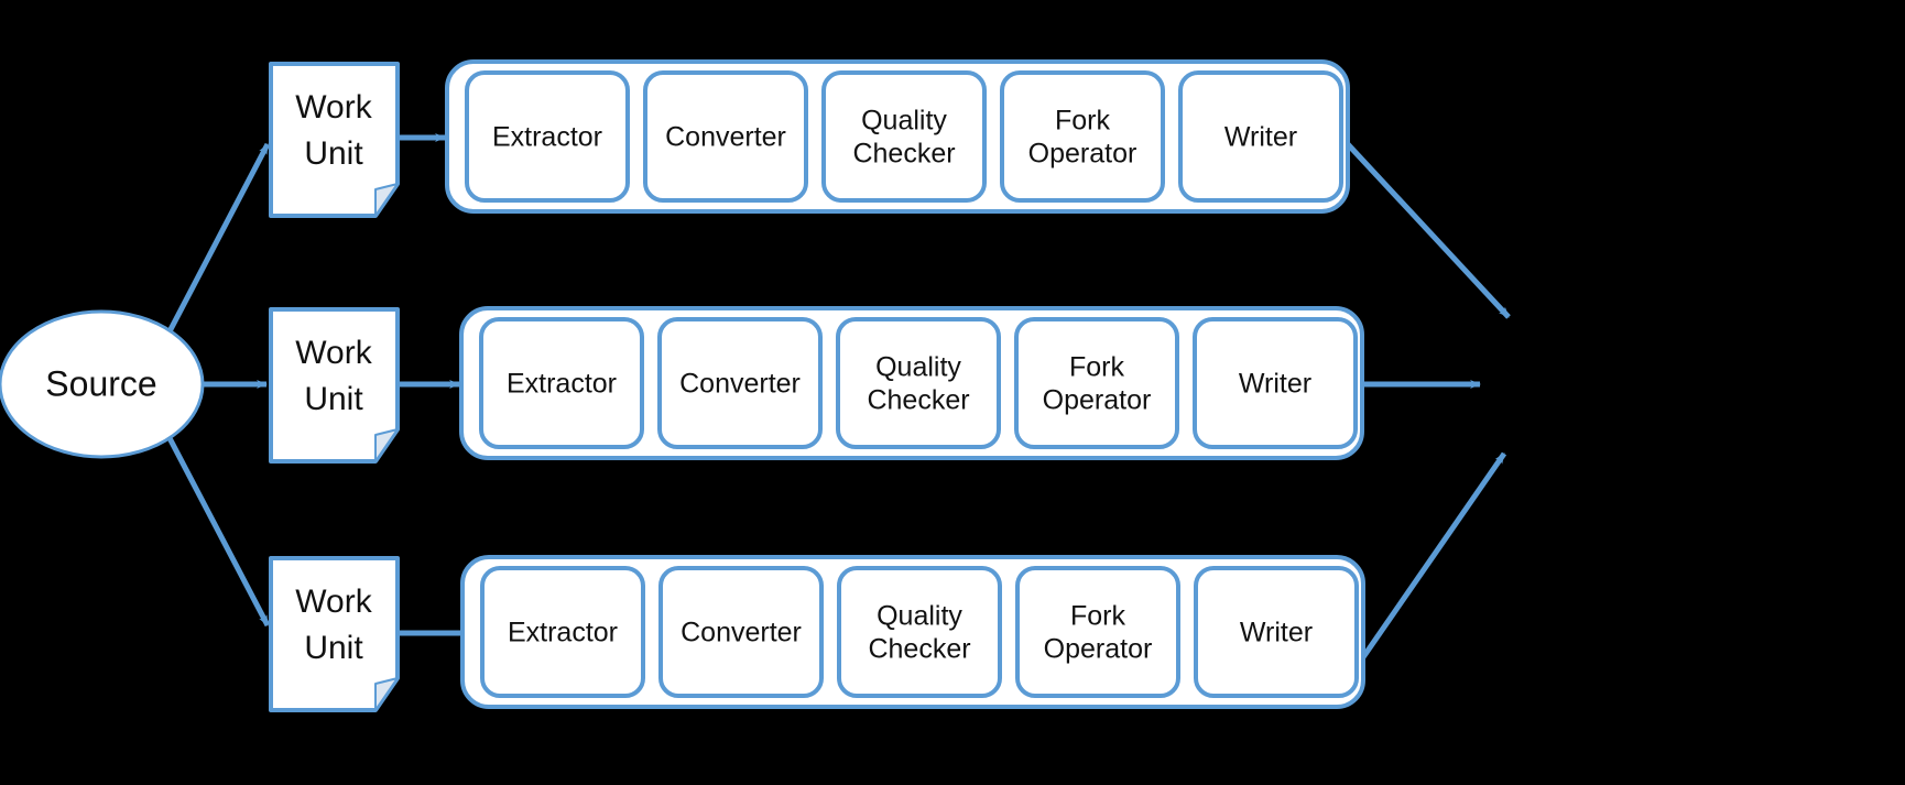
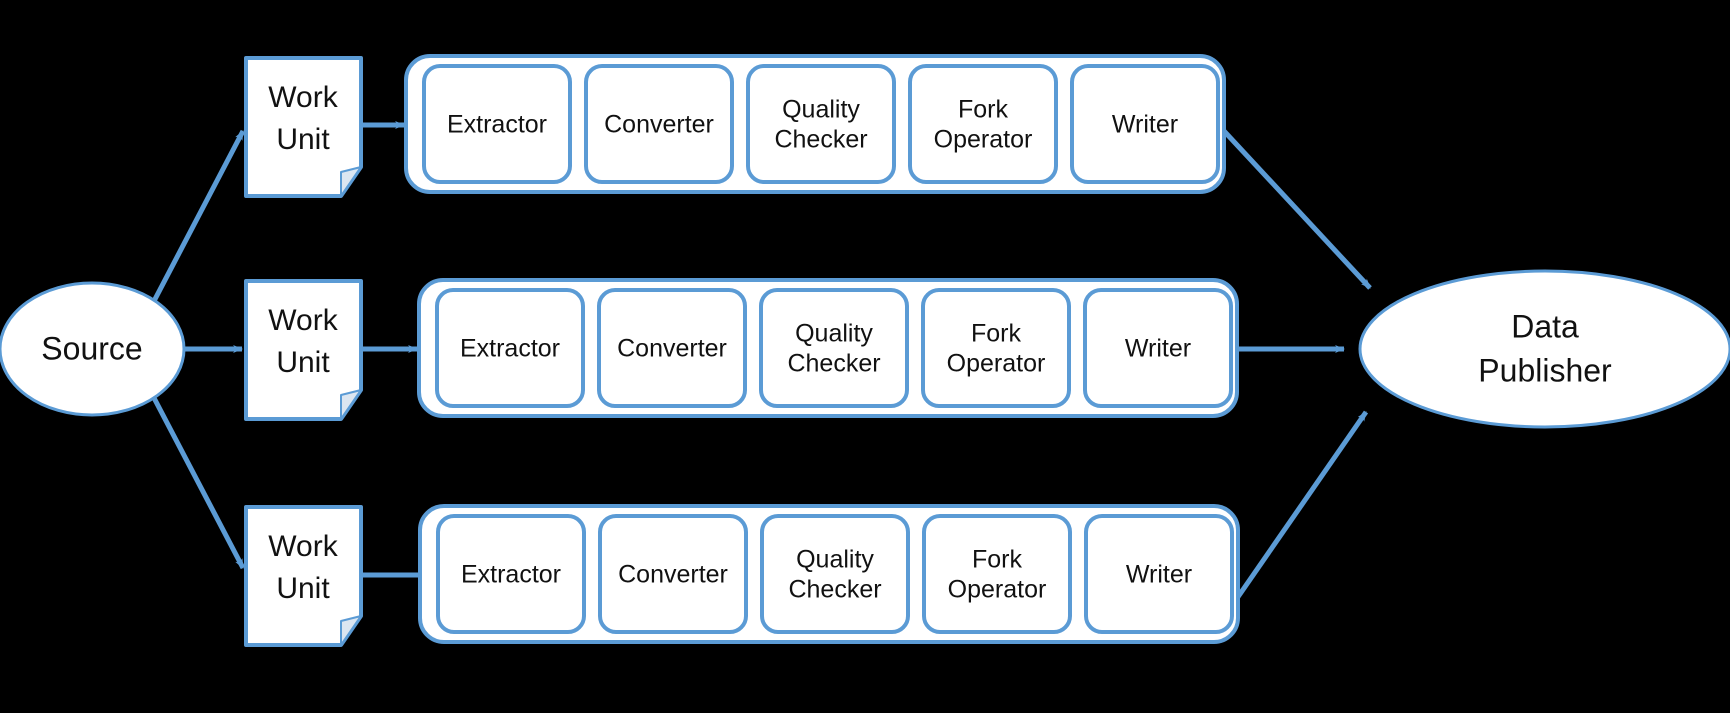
  Source
+ Data
+ Publisher
  Work
  Unit
  Extractor
  Converter
  Quality
  Checker
  Fork
  Operator
  Writer
  Work
  Unit
  Extractor
  Converter
  Quality
  Checker
  Fork
  Operator
  Writer
  Work
  Unit
  Extractor
  Converter
  Quality
  Checker
  Fork
  Operator
  Writer
